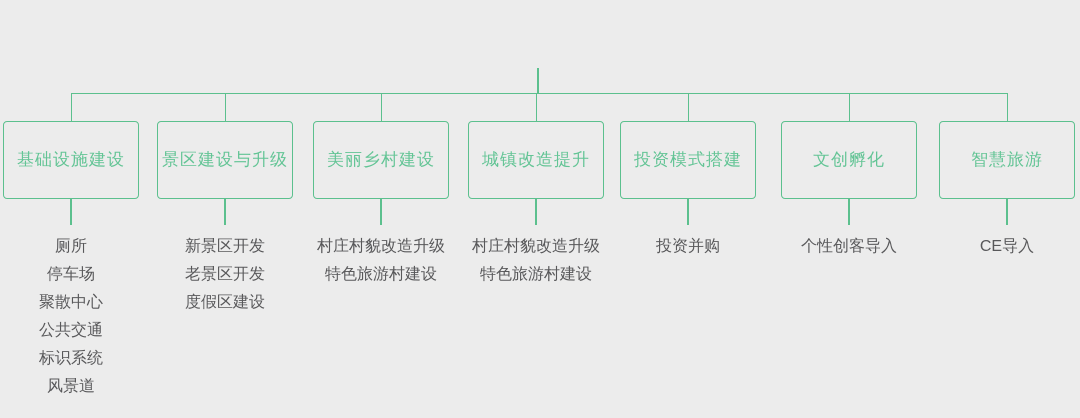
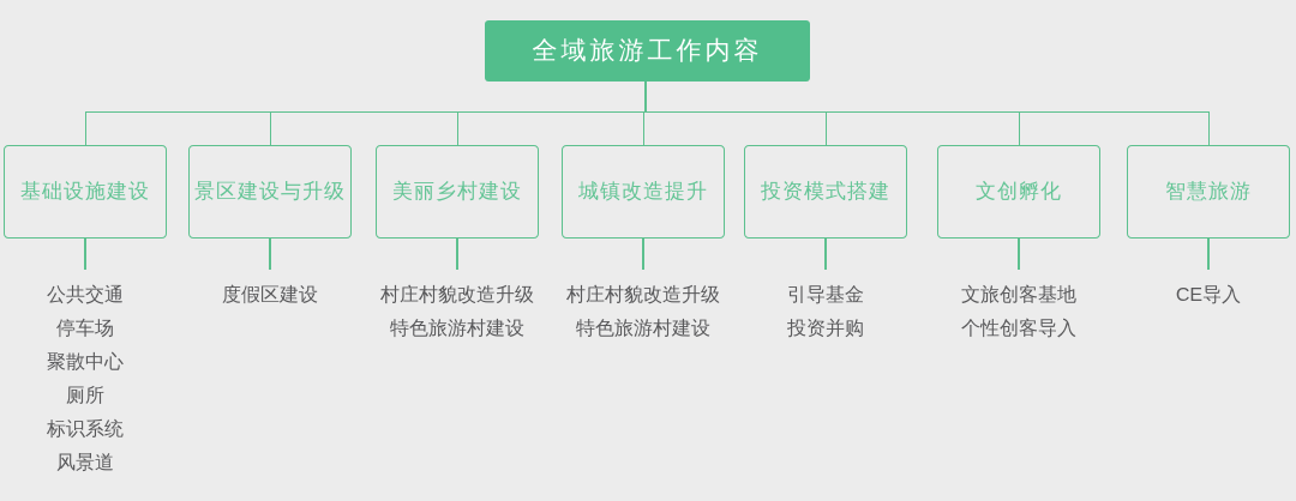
+ 全域旅游工作内容
  基础设施建设
- 厕所
+ 公共交通
  停车场
  聚散中心
- 公共交通
+ 厕所
  标识系统
  风景道
  景区建设与升级
- 新景区开发
- 老景区开发
  度假区建设
  美丽乡村建设
  村庄村貌改造升级
  特色旅游村建设
  城镇改造提升
  村庄村貌改造升级
  特色旅游村建设
  投资模式搭建
+ 引导基金
  投资并购
  文创孵化
+ 文旅创客基地
  个性创客导入
  智慧旅游
  CE导入
